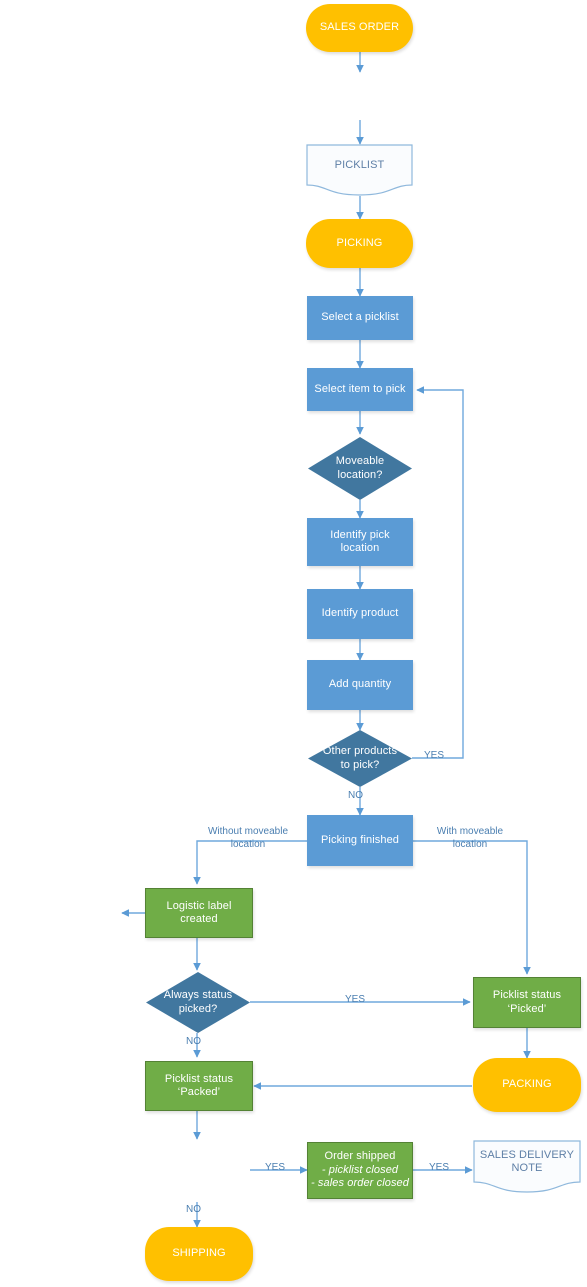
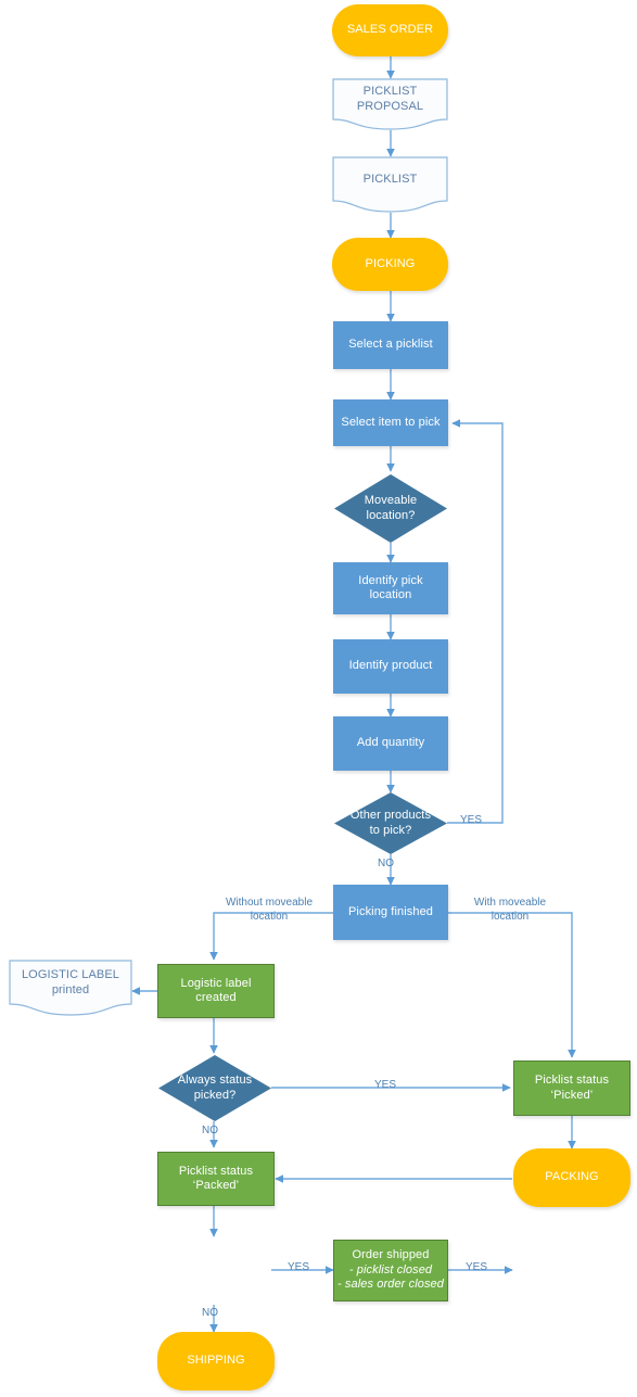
  SALES ORDER
+ PICKLIST PROPOSAL
  PICKLIST
  PICKING
  Select a picklist
  Select item to pick
  Moveable location?
  Identify pick location
  Identify product
  Add quantity
  Other products to pick?
  Picking finished
+ LOGISTIC LABEL printed
  Logistic label created
  Always status picked?
  Picklist status ‘Picked’
  PACKING
  Picklist status ‘Packed’
  Order shipped
  - picklist closed
  - sales order closed
- SALES DELIVERY NOTE
  SHIPPING
  YES
  NO
  Without moveable location
  With moveable location
  YES
  NO
  YES
  NO
  YES
